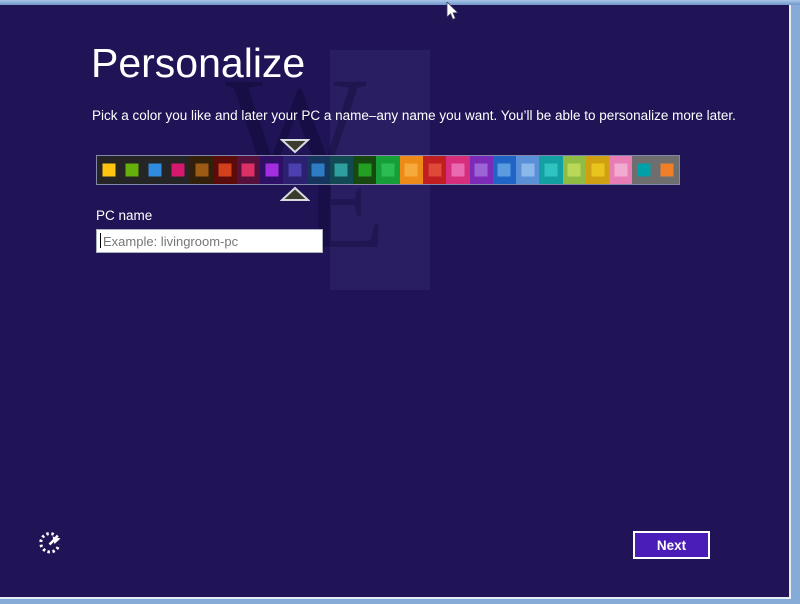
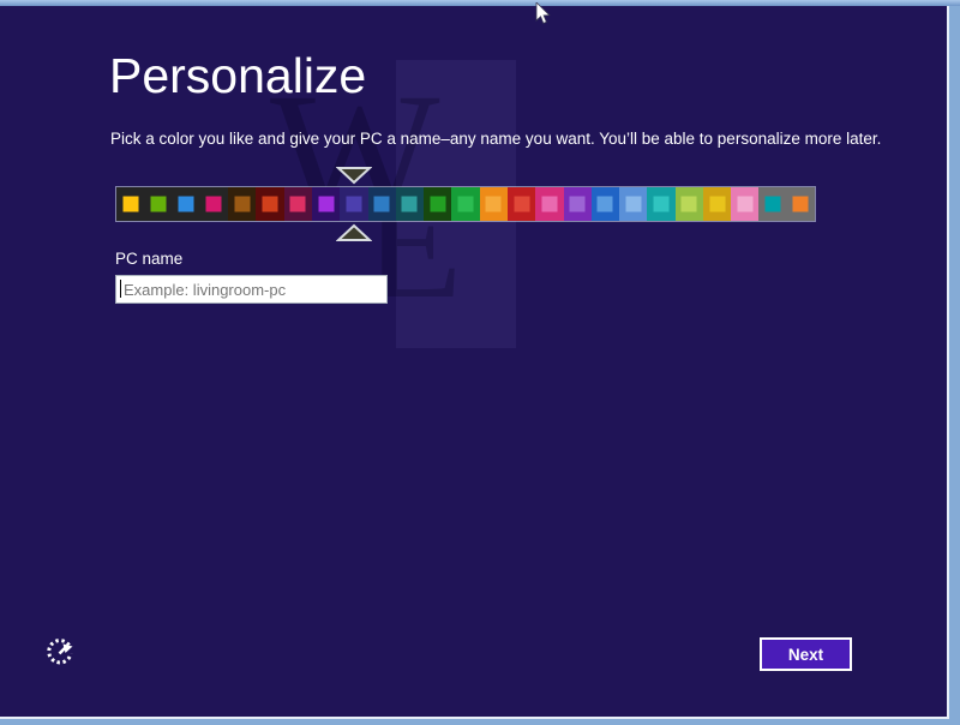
  W
  E
  Personalize
- Pick a color you like and later your PC a name–any name you want. You’ll be able to personalize more later.
+ Pick a color you like and give your PC a name–any name you want. You’ll be able to personalize more later.
  PC name
  Example: livingroom-pc
  Next
